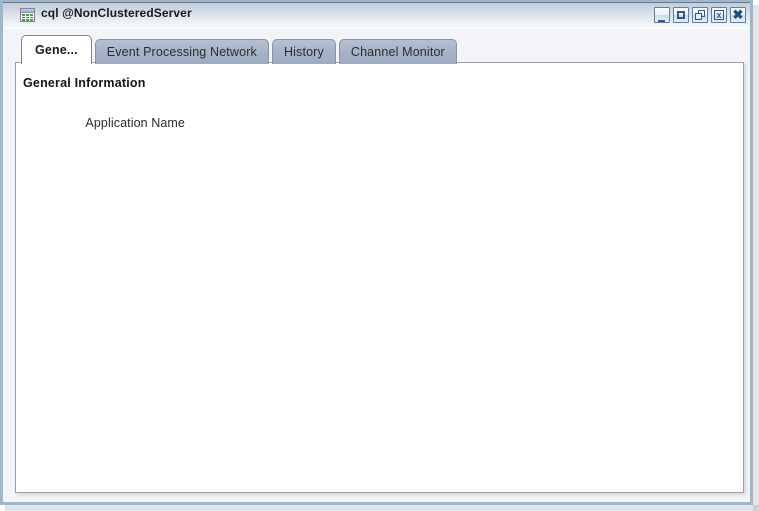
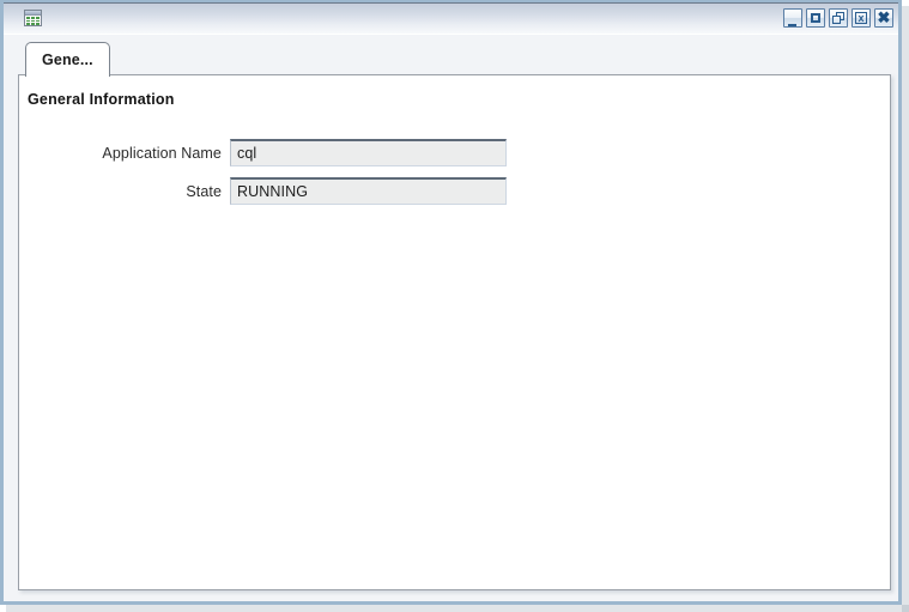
- cql @NonClusteredServer
  x
  ✖
  Gene...
- Event Processing Network
- History
- Channel Monitor
  General Information
  Application Name
+ cql
+ State
+ RUNNING
